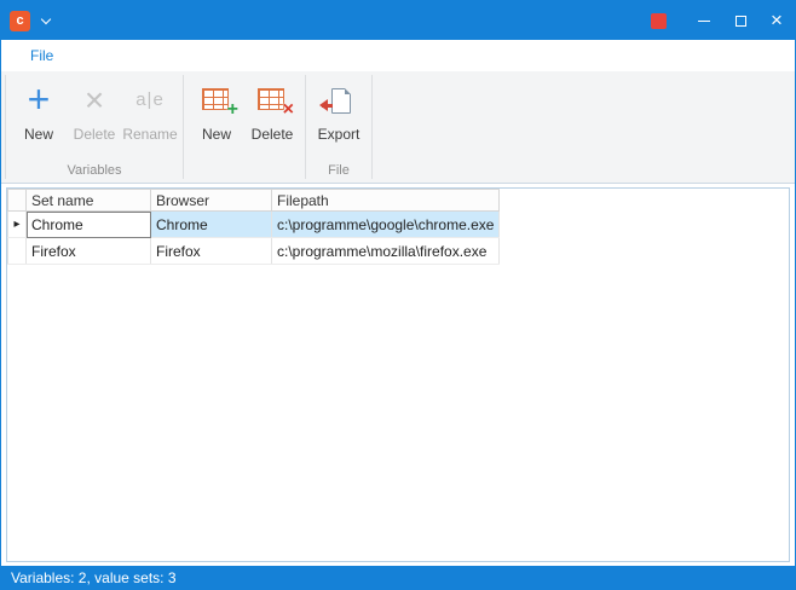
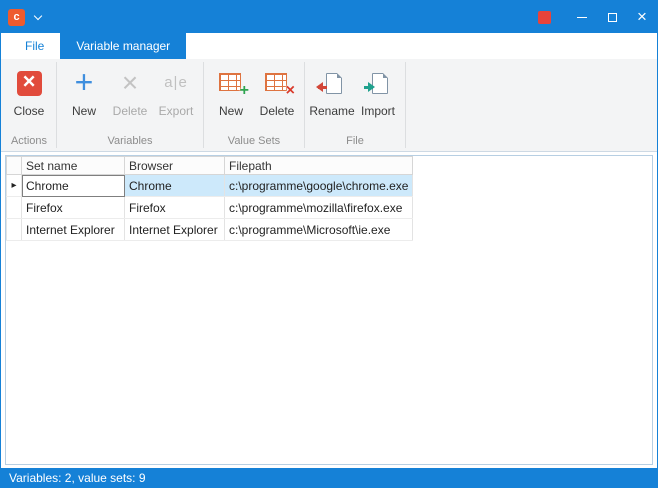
  c
  File
+ Variable manager
+ Close
+ Actions
  New
  Delete
- Rename
+ Export
  Variables
  New
  Delete
+ Value Sets
- Export
+ Rename
+ Import
  File
  	Set name	Browser	Filepath
  ▸	Chrome	Chrome	c:\programme\google\chrome.exe
  	Firefox	Firefox	c:\programme\mozilla\firefox.exe
+ 	Internet Explorer	Internet Explorer	c:\programme\Microsoft\ie.exe
- Variables: 2, value sets: 3
+ Variables: 2, value sets: 9
